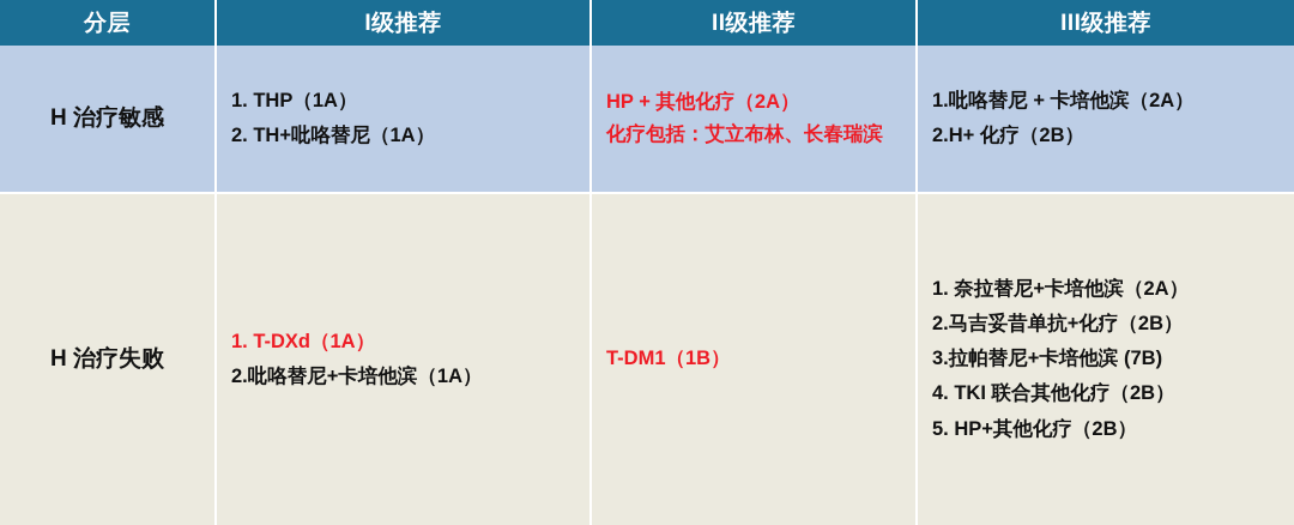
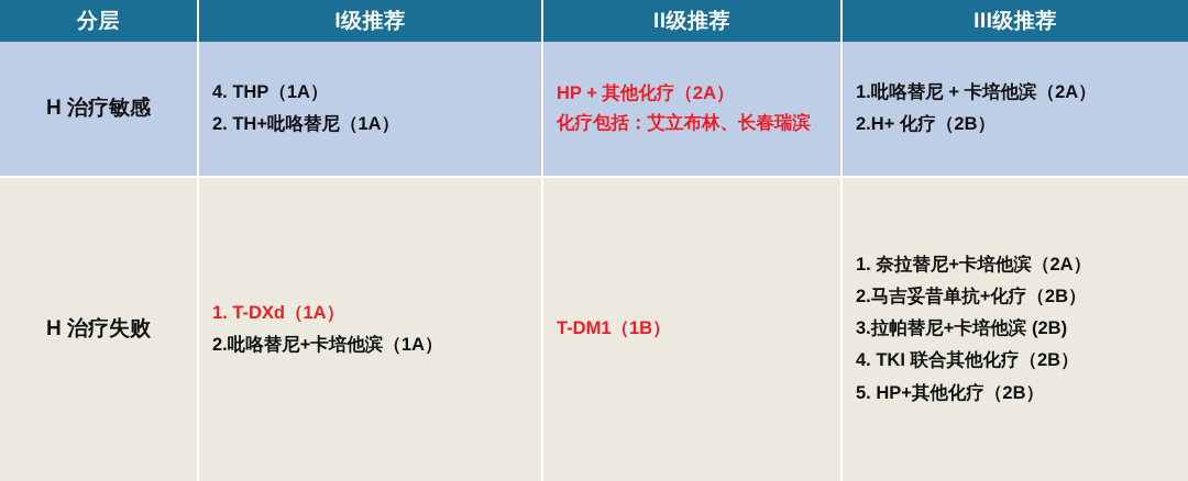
  分层	I级推荐	II级推荐	III级推荐
- H 治疗敏感	1. THP（1A） 2. TH+吡咯替尼（1A）	HP + 其他化疗（2A） 化疗包括：艾立布林、长春瑞滨	1.吡咯替尼 + 卡培他滨（2A） 2.H+ 化疗（2B）
+ H 治疗敏感	4. THP（1A） 2. TH+吡咯替尼（1A）	HP + 其他化疗（2A） 化疗包括：艾立布林、长春瑞滨	1.吡咯替尼 + 卡培他滨（2A） 2.H+ 化疗（2B）
- H 治疗失败	1. T-DXd（1A） 2.吡咯替尼+卡培他滨（1A）	T-DM1（1B）	1. 奈拉替尼+卡培他滨（2A） 2.马吉妥昔单抗+化疗（2B） 3.拉帕替尼+卡培他滨 (7B) 4. TKI 联合其他化疗（2B） 5. HP+其他化疗（2B）
+ H 治疗失败	1. T-DXd（1A） 2.吡咯替尼+卡培他滨（1A）	T-DM1（1B）	1. 奈拉替尼+卡培他滨（2A） 2.马吉妥昔单抗+化疗（2B） 3.拉帕替尼+卡培他滨 (2B) 4. TKI 联合其他化疗（2B） 5. HP+其他化疗（2B）
